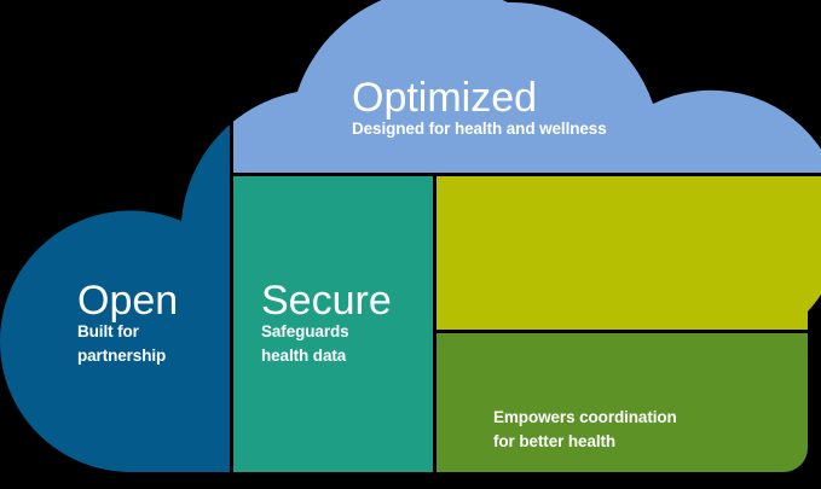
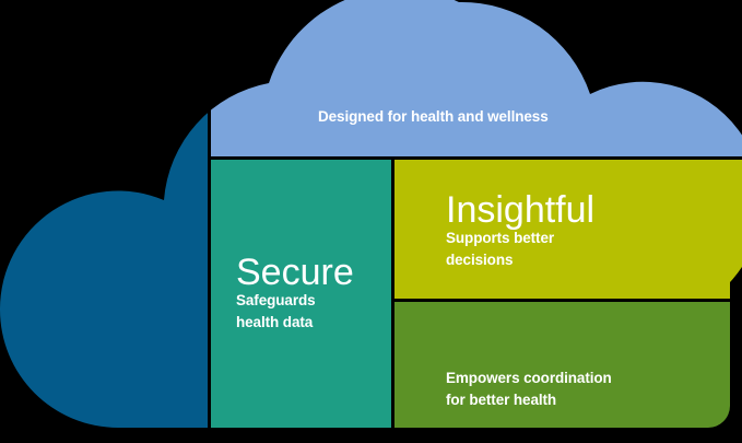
- Open
- Built for
- partnership
- Optimized
  Designed for health and wellness
  Secure
  Safeguards
  health data
+ Insightful
+ Supports better
+ decisions
  Empowers coordination
  for better health
